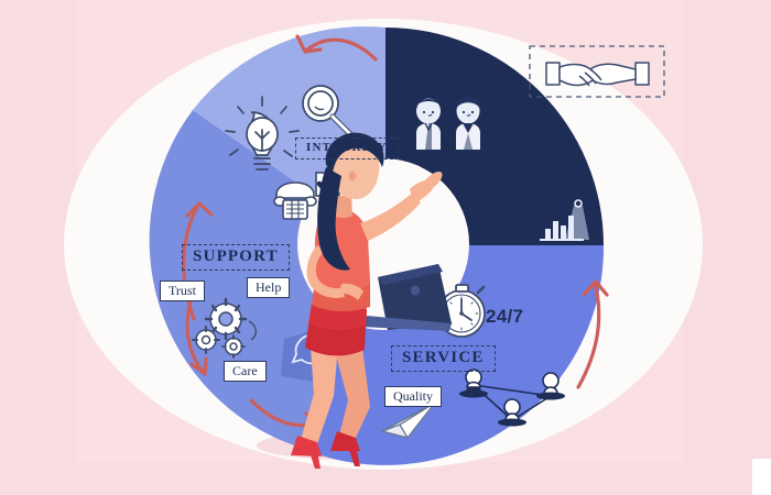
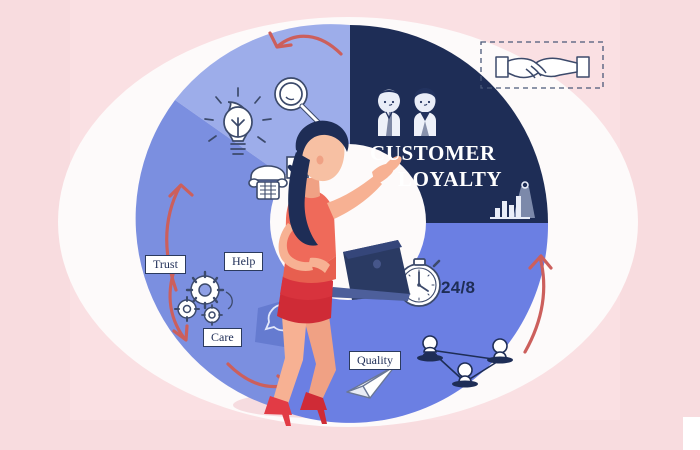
- INTEGRITY
- SUPPORT
- SERVICE
  Trust
  Help
  Care
  Quality
- 24/7
+ 24/8
+ CUSTOMER
+ LOYALTY
